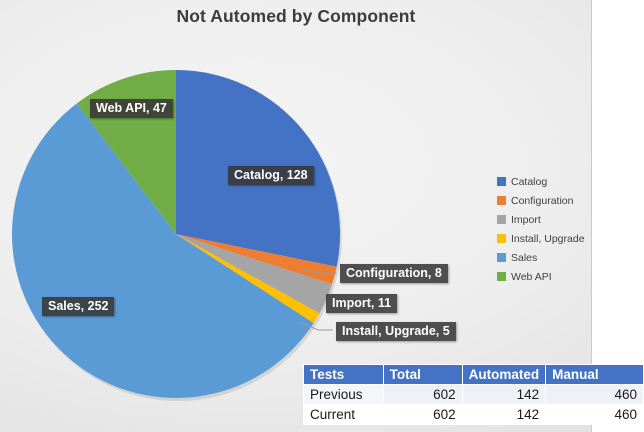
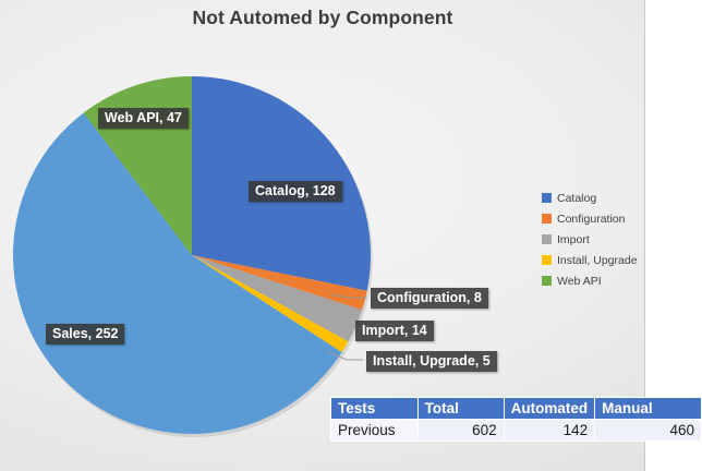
  Not Automed by Component
  Web API, 47
  Catalog, 128
  Configuration, 8
- Import, 11
+ Import, 14
  Install, Upgrade, 5
  Sales, 252
  Catalog
  Configuration
  Import
  Install, Upgrade
- Sales
  Web API
  Tests	Total	Automated	Manual
  Previous	602	142	460
- Current	602	142	460
